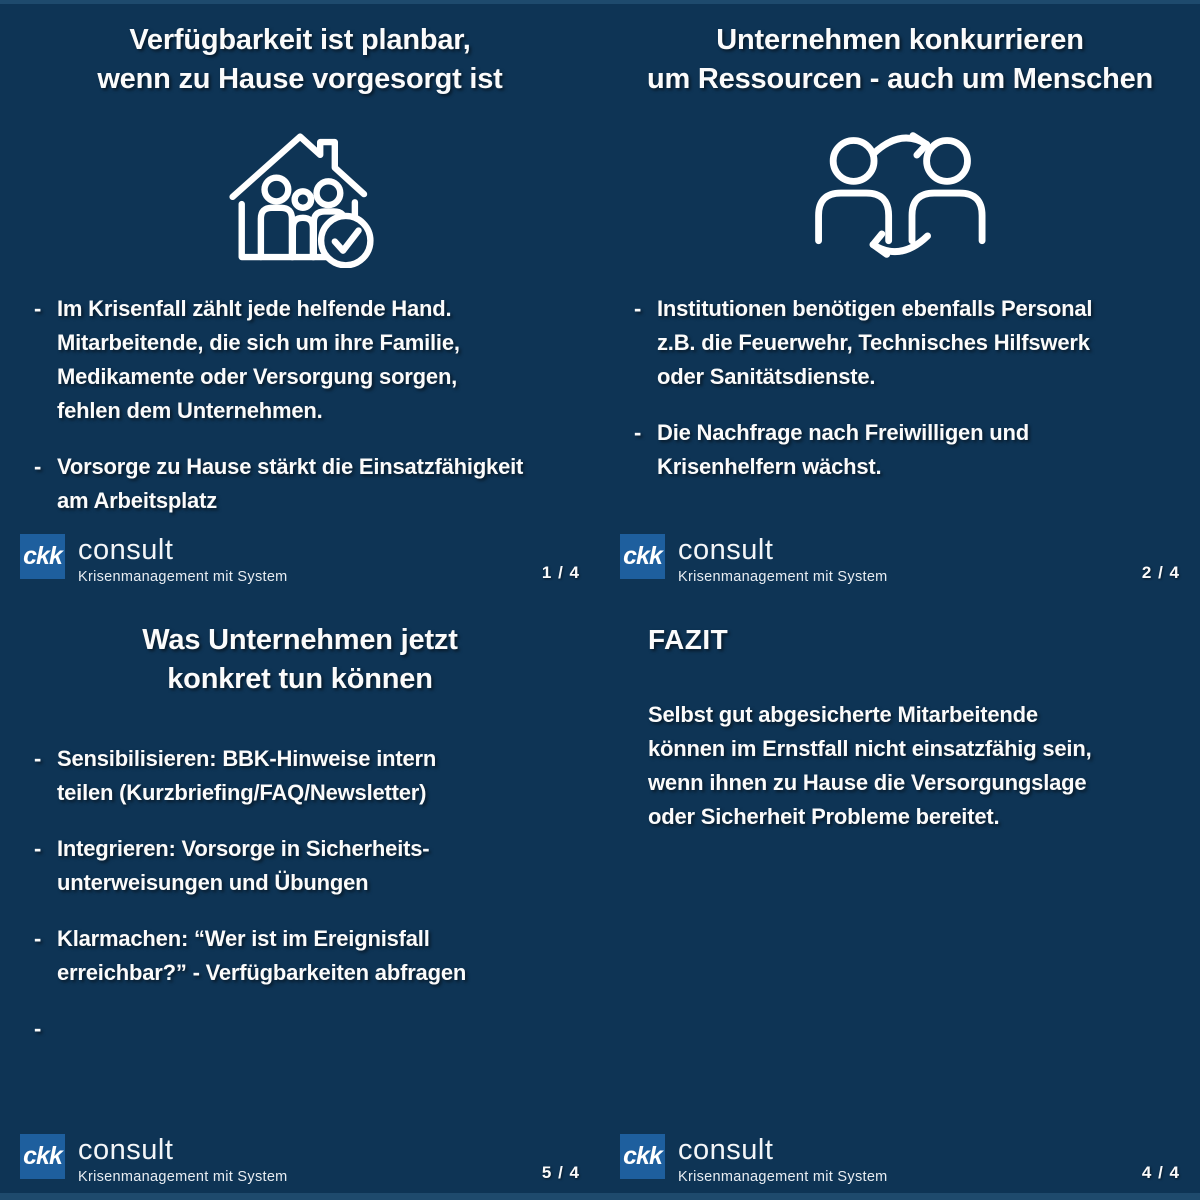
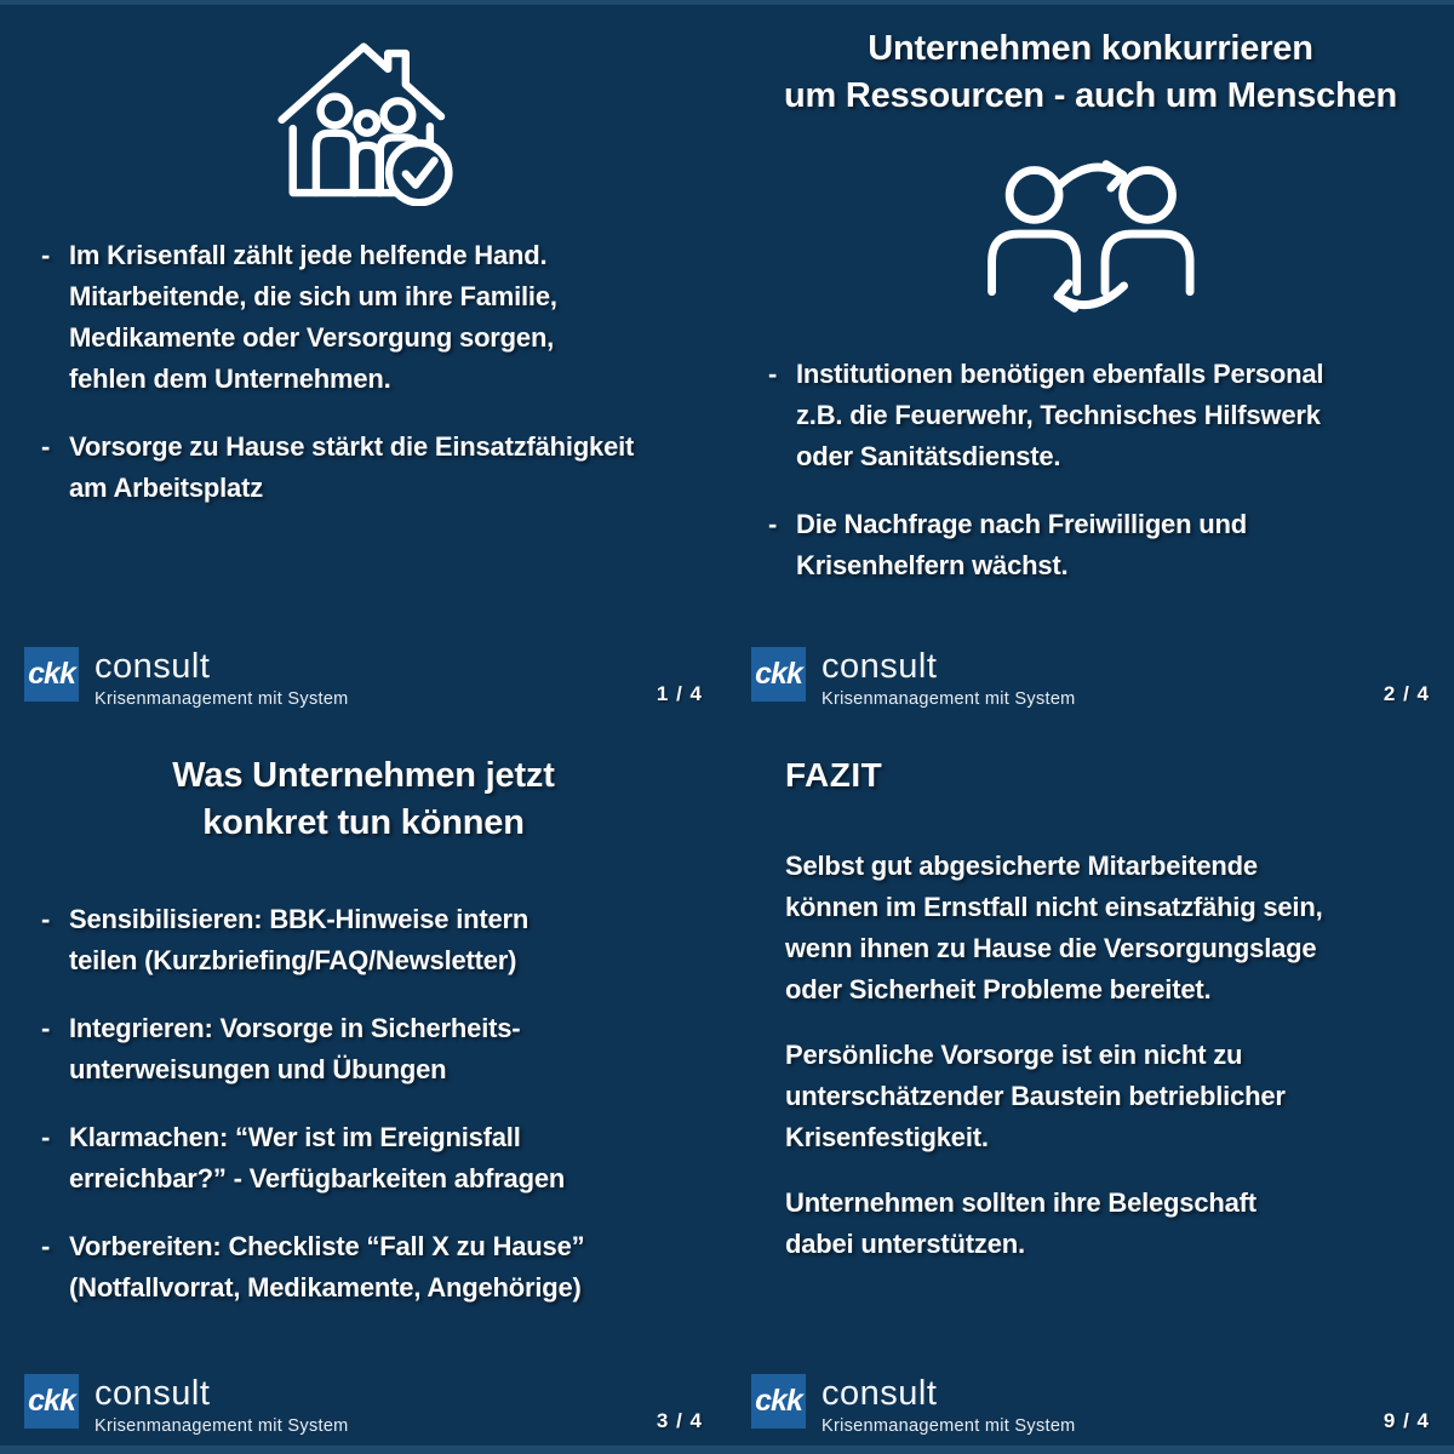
- Verfügbarkeit ist planbar,
- wenn zu Hause vorgesorgt ist
  -
  Im Krisenfall zählt jede helfende Hand.
  Mitarbeitende, die sich um ihre Familie,
  Medikamente oder Versorgung sorgen,
  fehlen dem Unternehmen.
  -
  Vorsorge zu Hause stärkt die Einsatzfähigkeit
  am Arbeitsplatz
  ckk
  consult
  Krisenmanagement mit System
  1 / 4
  Unternehmen konkurrieren
  um Ressourcen - auch um Menschen
  -
  Institutionen benötigen ebenfalls Personal
  z.B. die Feuerwehr, Technisches Hilfswerk
  oder Sanitätsdienste.
  -
  Die Nachfrage nach Freiwilligen und
  Krisenhelfern wächst.
  ckk
  consult
  Krisenmanagement mit System
  2 / 4
  Was Unternehmen jetzt
  konkret tun können
  -
  Sensibilisieren: BBK-Hinweise intern
  teilen (Kurzbriefing/FAQ/Newsletter)
  -
  Integrieren: Vorsorge in Sicherheits-
  unterweisungen und Übungen
  -
  Klarmachen: “Wer ist im Ereignisfall
  erreichbar?” - Verfügbarkeiten abfragen
  -
+ Vorbereiten: Checkliste “Fall X zu Hause”
+ (Notfallvorrat, Medikamente, Angehörige)
  ckk
  consult
  Krisenmanagement mit System
- 5 / 4
+ 3 / 4
  FAZIT
  Selbst gut abgesicherte Mitarbeitende
  können im Ernstfall nicht einsatzfähig sein,
  wenn ihnen zu Hause die Versorgungslage
  oder Sicherheit Probleme bereitet.
+ Persönliche Vorsorge ist ein nicht zu
+ unterschätzender Baustein betrieblicher
+ Krisenfestigkeit.
+ Unternehmen sollten ihre Belegschaft
+ dabei unterstützen.
  ckk
  consult
  Krisenmanagement mit System
- 4 / 4
+ 9 / 4
